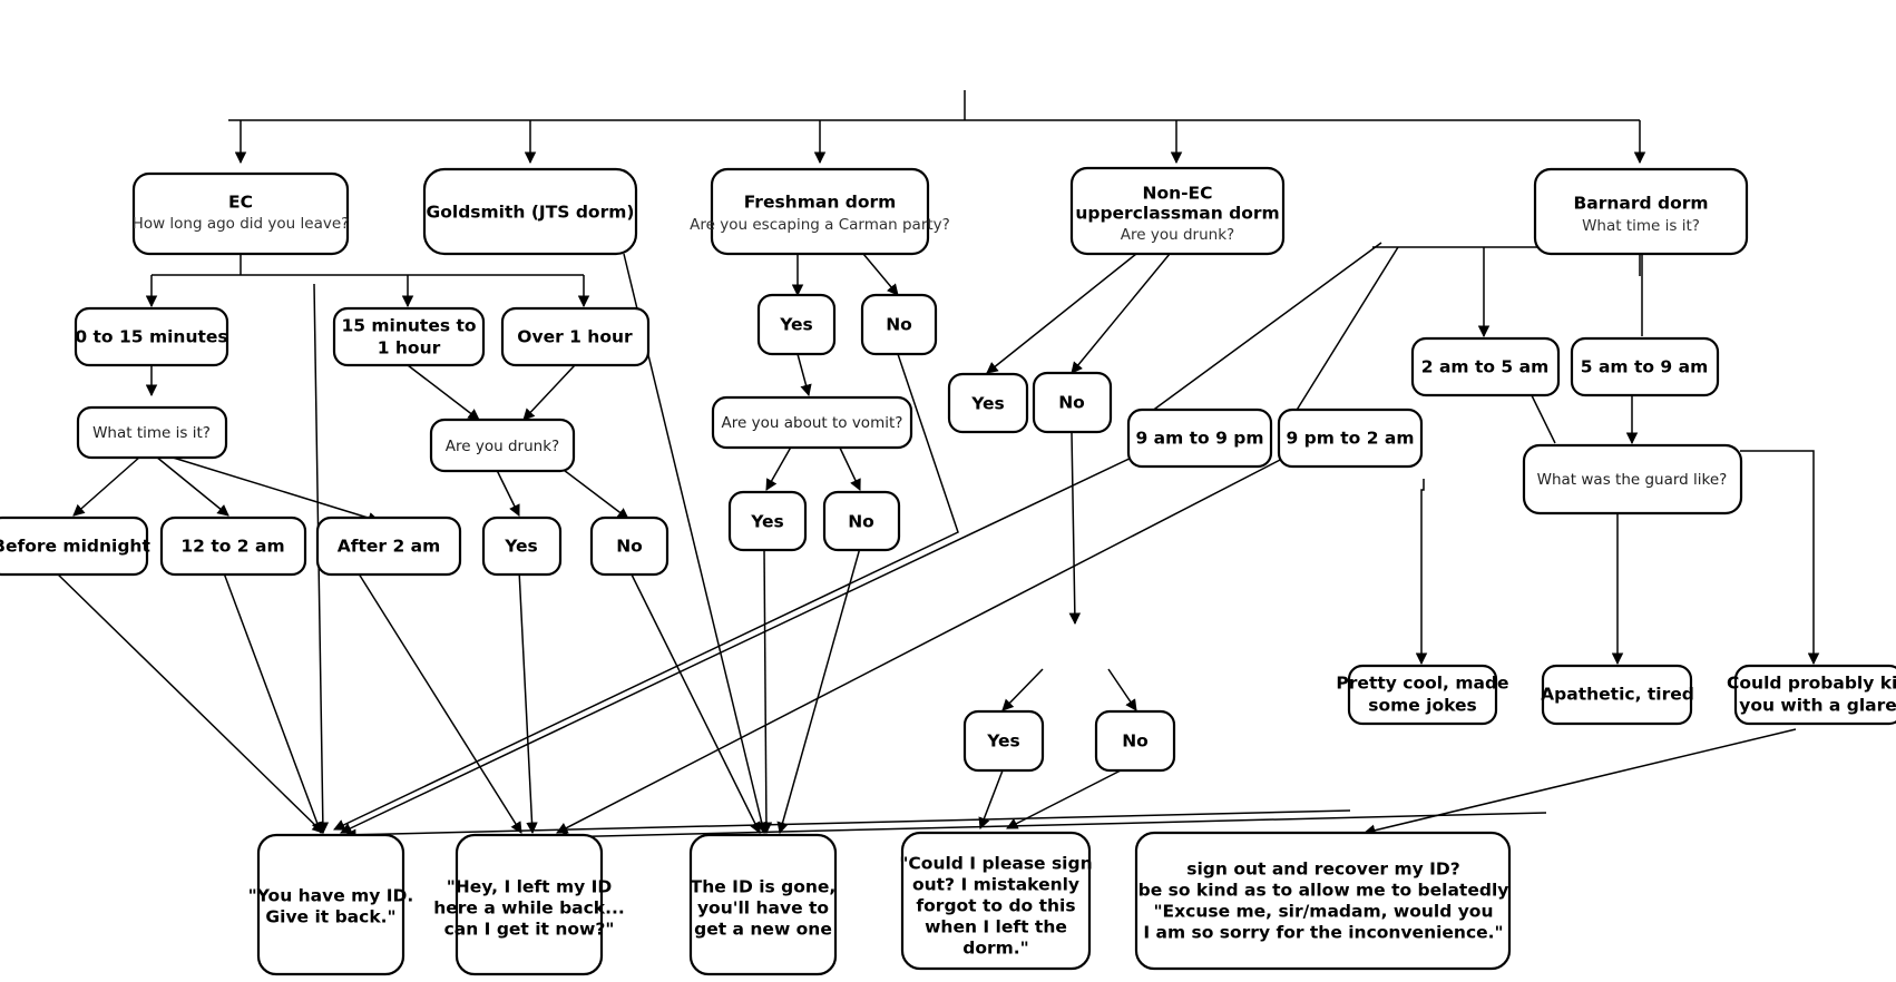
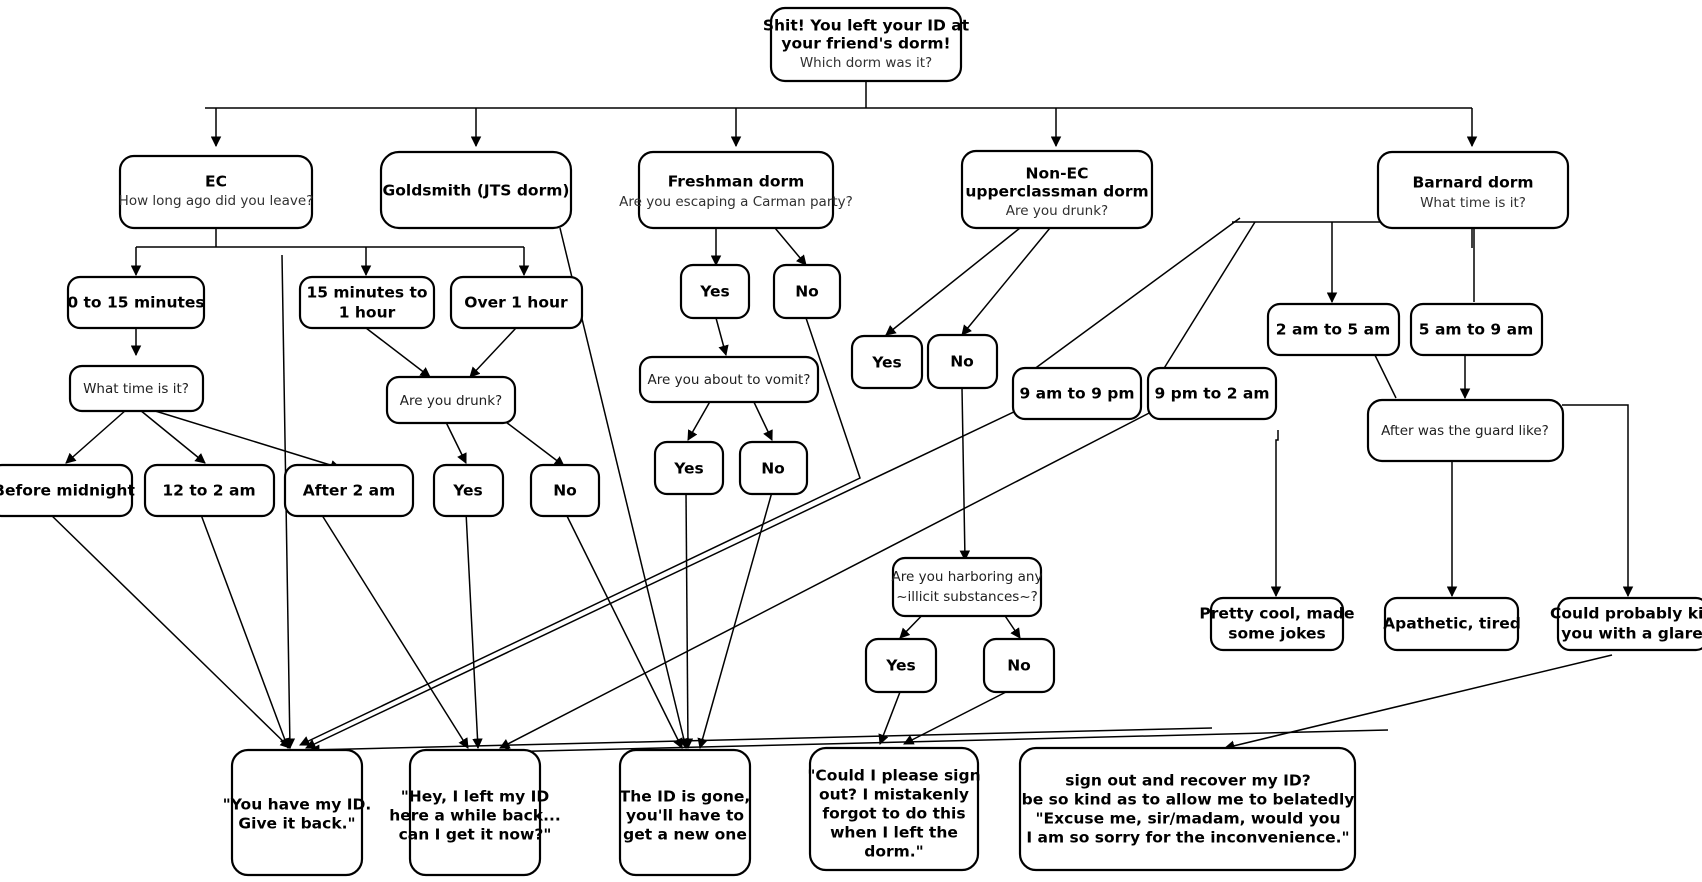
+ Shit! You left your ID at
+ your friend's dorm!
+ Which dorm was it?
  EC
  How long ago did you leave?
  Goldsmith (JTS dorm)
  Freshman dorm
  Are you escaping a Carman party?
  Non-EC
  upperclassman dorm
  Are you drunk?
  Barnard dorm
  What time is it?
  0 to 15 minutes
  15 minutes to
  1 hour
  Over 1 hour
  What time is it?
  Are you drunk?
  efore midnight
  12 to 2 am
  After 2 am
  Yes
  No
  Yes
  No
  Are you about to vomit?
  Yes
  No
  Yes
  No
  9 am to 9 pm
  9 pm to 2 am
+ Are you harboring any
+ ~illicit substances~?
  Yes
  No
  2 am to 5 am
  5 am to 9 am
- What was the guard like?
+ After was the guard like?
  Pretty cool, made
  some jokes
  Apathetic, tired
  Could probably ki
  you with a glare
  "You have my ID.
  Give it back."
  "Hey, I left my ID
  here a while back...
  can I get it now?"
  The ID is gone,
  you'll have to
  get a new one
  "Could I please sign
  out? I mistakenly
  forgot to do this
  when I left the
  dorm."
  sign out and recover my ID?
  be so kind as to allow me to belatedly
  "Excuse me, sir/madam, would you
  I am so sorry for the inconvenience."
